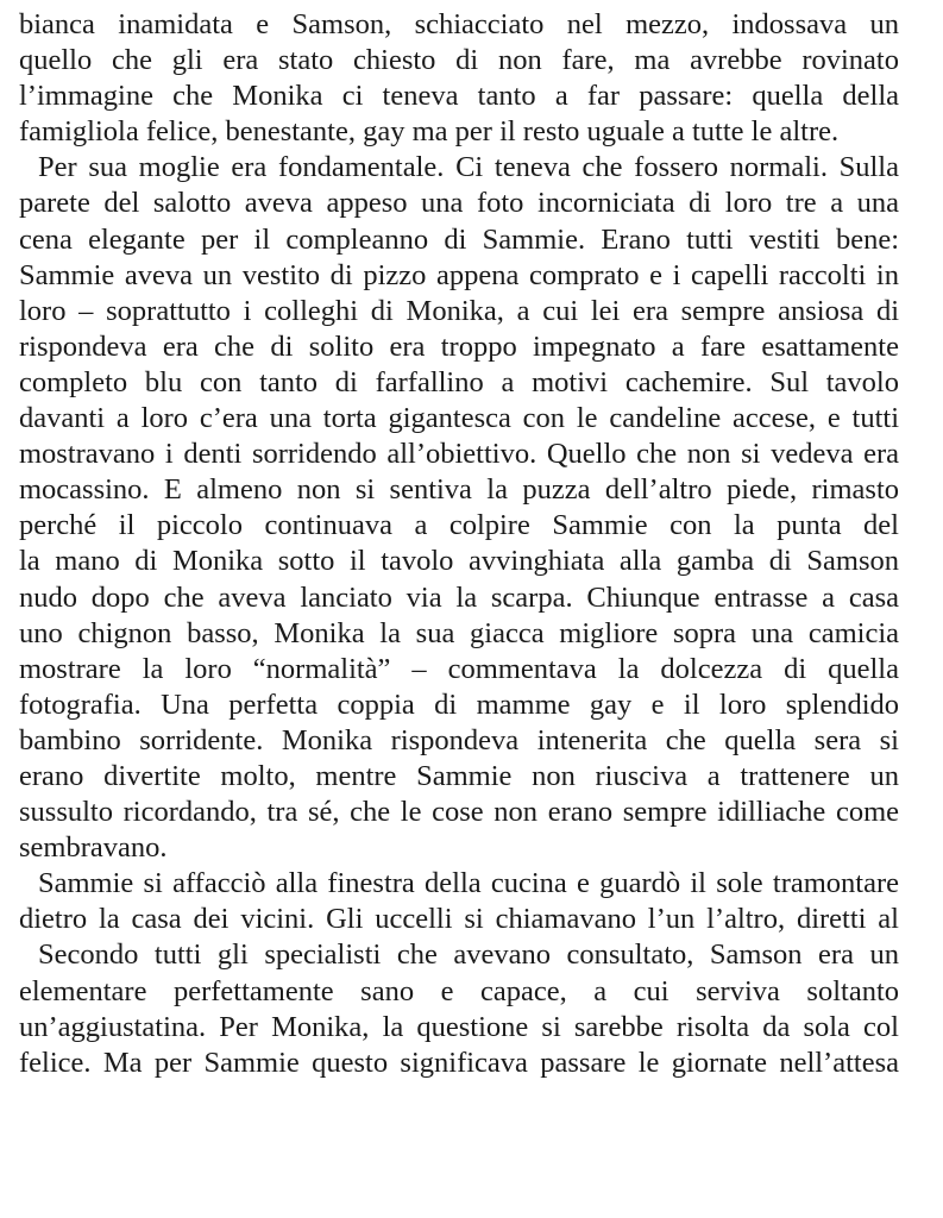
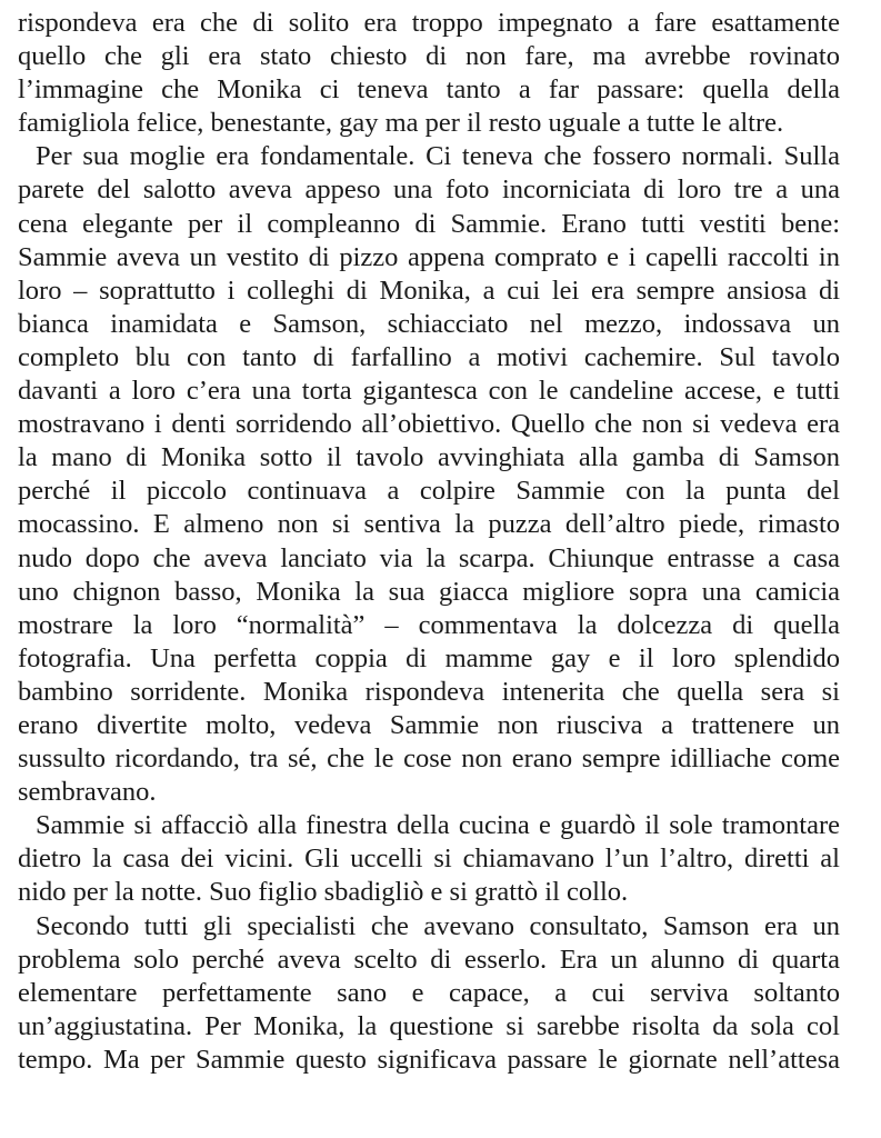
- bianca inamidata e Samson, schiacciato nel mezzo, indossava un
+ rispondeva era che di solito era troppo impegnato a fare esattamente
  quello che gli era stato chiesto di non fare, ma avrebbe rovinato
  l’immagine che Monika ci teneva tanto a far passare: quella della
  famigliola felice, benestante, gay ma per il resto uguale a tutte le altre.
  Per sua moglie era fondamentale. Ci teneva che fossero normali. Sulla
  parete del salotto aveva appeso una foto incorniciata di loro tre a una
  cena elegante per il compleanno di Sammie. Erano tutti vestiti bene:
  Sammie aveva un vestito di pizzo appena comprato e i capelli raccolti in
  loro – soprattutto i colleghi di Monika, a cui lei era sempre ansiosa di
- rispondeva era che di solito era troppo impegnato a fare esattamente
+ bianca inamidata e Samson, schiacciato nel mezzo, indossava un
  completo blu con tanto di farfallino a motivi cachemire. Sul tavolo
  davanti a loro c’era una torta gigantesca con le candeline accese, e tutti
  mostravano i denti sorridendo all’obiettivo. Quello che non si vedeva era
- mocassino. E almeno non si sentiva la puzza dell’altro piede, rimasto
+ la mano di Monika sotto il tavolo avvinghiata alla gamba di Samson
  perché il piccolo continuava a colpire Sammie con la punta del
- la mano di Monika sotto il tavolo avvinghiata alla gamba di Samson
+ mocassino. E almeno non si sentiva la puzza dell’altro piede, rimasto
  nudo dopo che aveva lanciato via la scarpa. Chiunque entrasse a casa
  uno chignon basso, Monika la sua giacca migliore sopra una camicia
  mostrare la loro “normalità” – commentava la dolcezza di quella
  fotografia. Una perfetta coppia di mamme gay e il loro splendido
  bambino sorridente. Monika rispondeva intenerita che quella sera si
- erano divertite molto, mentre Sammie non riusciva a trattenere un
+ erano divertite molto, vedeva Sammie non riusciva a trattenere un
  sussulto ricordando, tra sé, che le cose non erano sempre idilliache come
  sembravano.
  Sammie si affacciò alla finestra della cucina e guardò il sole tramontare
  dietro la casa dei vicini. Gli uccelli si chiamavano l’un l’altro, diretti al
+ nido per la notte. Suo figlio sbadigliò e si grattò il collo.
  Secondo tutti gli specialisti che avevano consultato, Samson era un
+ problema solo perché aveva scelto di esserlo. Era un alunno di quarta
  elementare perfettamente sano e capace, a cui serviva soltanto
  un’aggiustatina. Per Monika, la questione si sarebbe risolta da sola col
- felice. Ma per Sammie questo significava passare le giornate nell’attesa
+ tempo. Ma per Sammie questo significava passare le giornate nell’attesa
